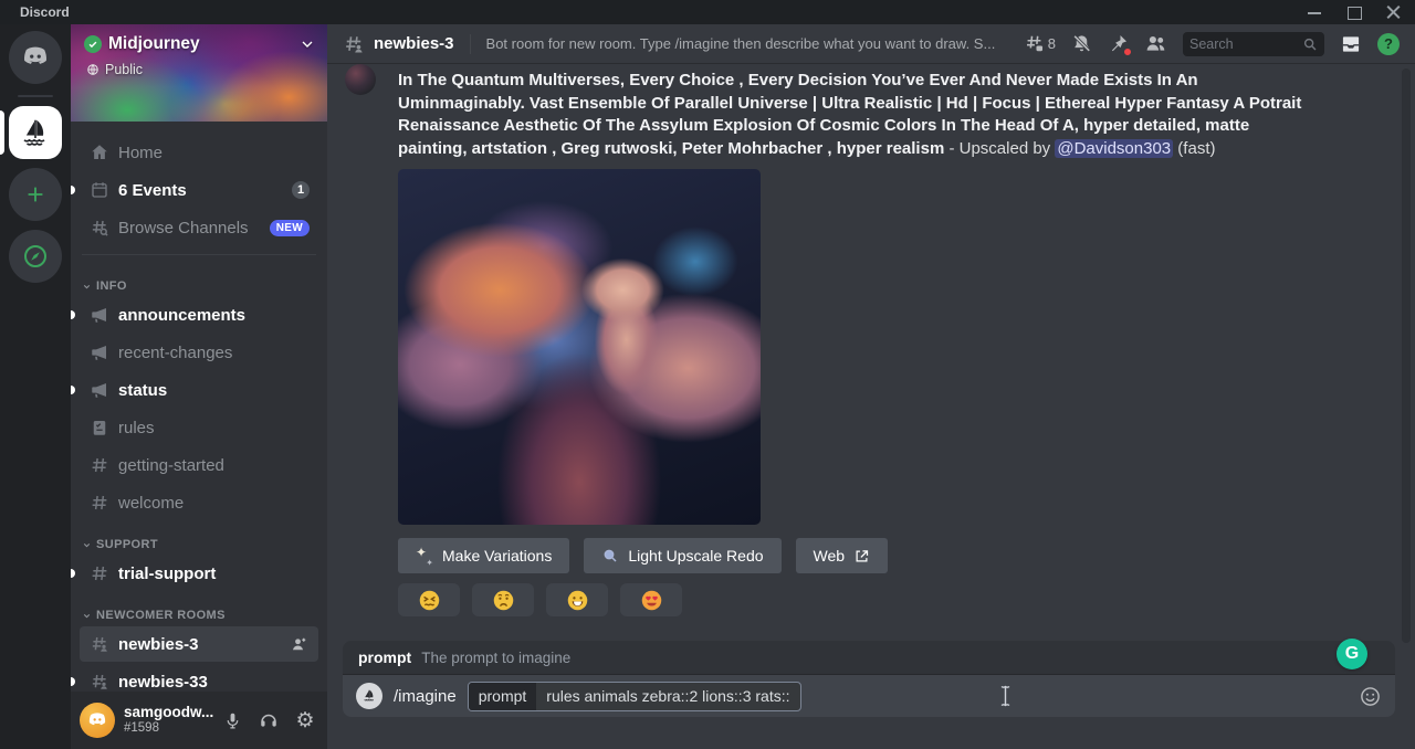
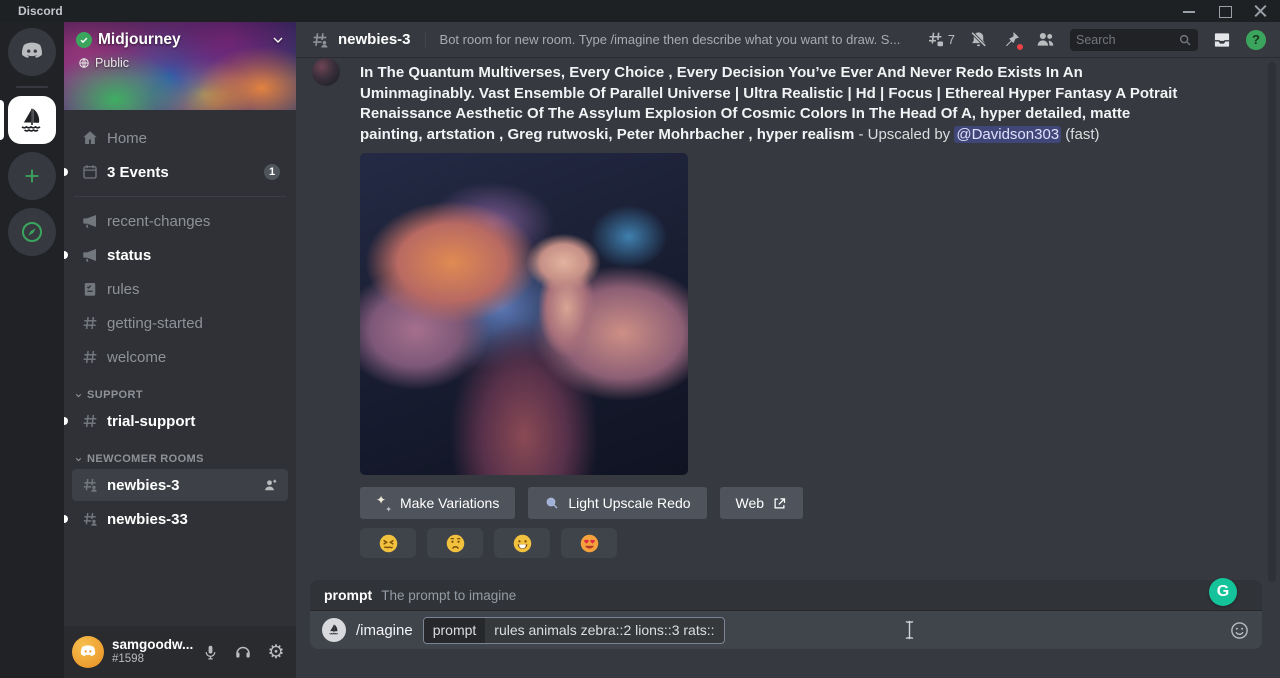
  Discord
  Midjourney
  Public
  Home
- 6 Events
+ 3 Events
  1
- Browse Channels
- NEW
- INFO
- announcements
  recent-changes
  status
  rules
  getting-started
  welcome
  SUPPORT
  trial-support
  NEWCOMER ROOMS
  newbies-3
  newbies-33
  samgoodw...
  #1598
  newbies-3
  Bot room for new room. Type /imagine then describe what you want to draw. S...
- 8
+ 7
  Search
- In The Quantum Multiverses, Every Choice , Every Decision You’ve Ever And Never Made Exists In An Uminmaginably. Vast Ensemble Of Parallel Universe | Ultra Realistic | Hd | Focus | Ethereal Hyper Fantasy A Potrait Renaissance Aesthetic Of The Assylum Explosion Of Cosmic Colors In The Head Of A, hyper detailed, matte painting, artstation , Greg rutwoski, Peter Mohrbacher , hyper realism - Upscaled by @Davidson303 (fast)
+ In The Quantum Multiverses, Every Choice , Every Decision You’ve Ever And Never Redo Exists In An Uminmaginably. Vast Ensemble Of Parallel Universe | Ultra Realistic | Hd | Focus | Ethereal Hyper Fantasy A Potrait Renaissance Aesthetic Of The Assylum Explosion Of Cosmic Colors In The Head Of A, hyper detailed, matte painting, artstation , Greg rutwoski, Peter Mohrbacher , hyper realism - Upscaled by @Davidson303 (fast)
  Make Variations
  Light Upscale Redo
  Web
  prompt
  The prompt to imagine
  /imagine
  prompt
  rules animals zebra::2 lions::3 rats::
